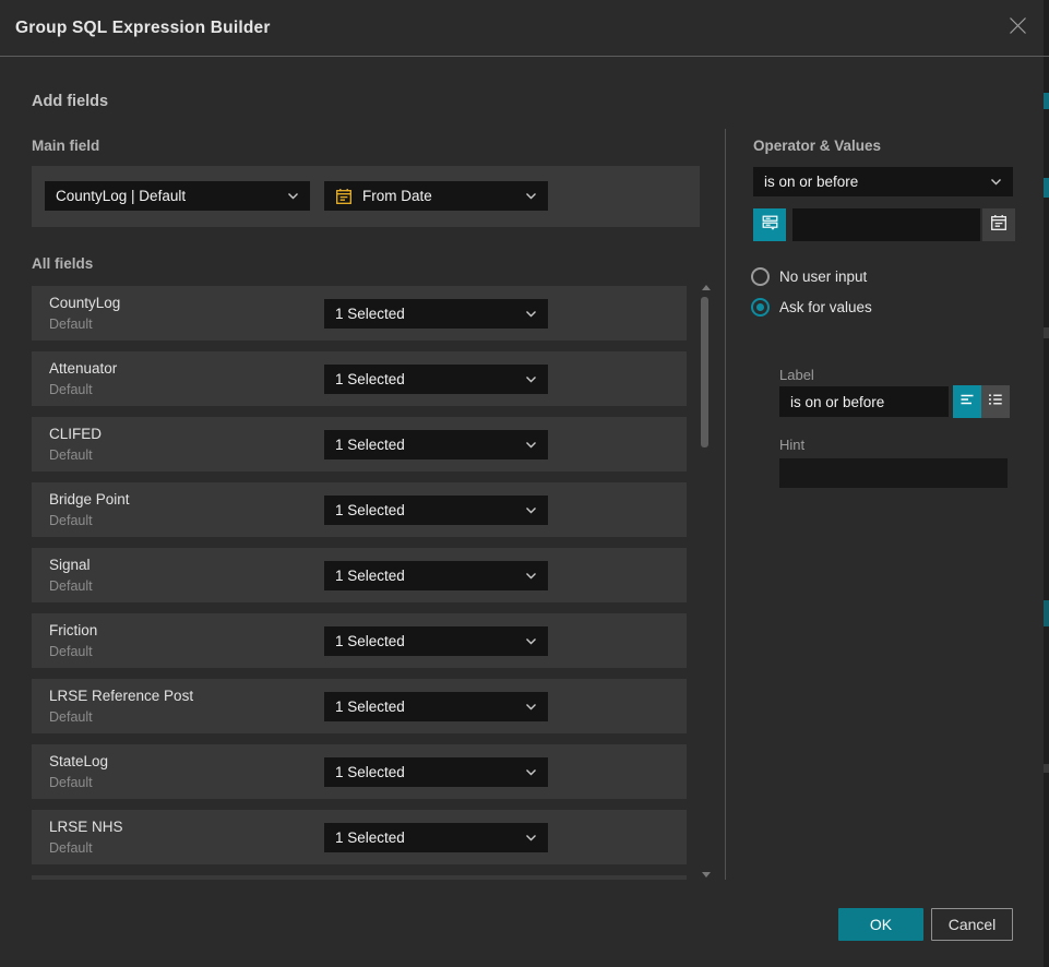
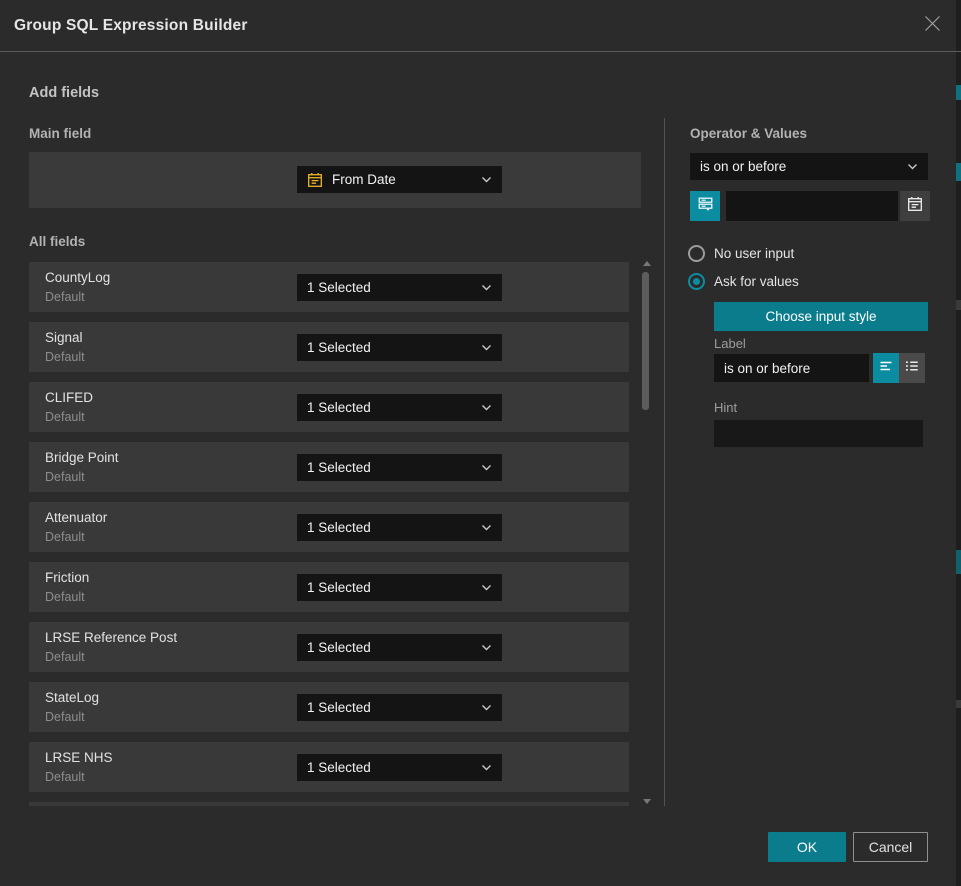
  Group SQL Expression Builder
  Add fields
  Main field
- CountyLog | Default
  From Date
  All fields
  CountyLog
  Default
  1 Selected
- Attenuator
+ Signal
  Default
  1 Selected
  CLIFED
  Default
  1 Selected
  Bridge Point
  Default
  1 Selected
- Signal
+ Attenuator
  Default
  1 Selected
  Friction
  Default
  1 Selected
  LRSE Reference Post
  Default
  1 Selected
  StateLog
  Default
  1 Selected
  LRSE NHS
  Default
  1 Selected
  Operator & Values
  is on or before
  No user input
  Ask for values
+ Choose input style
  Label
  is on or before
  Hint
  OK
  Cancel
